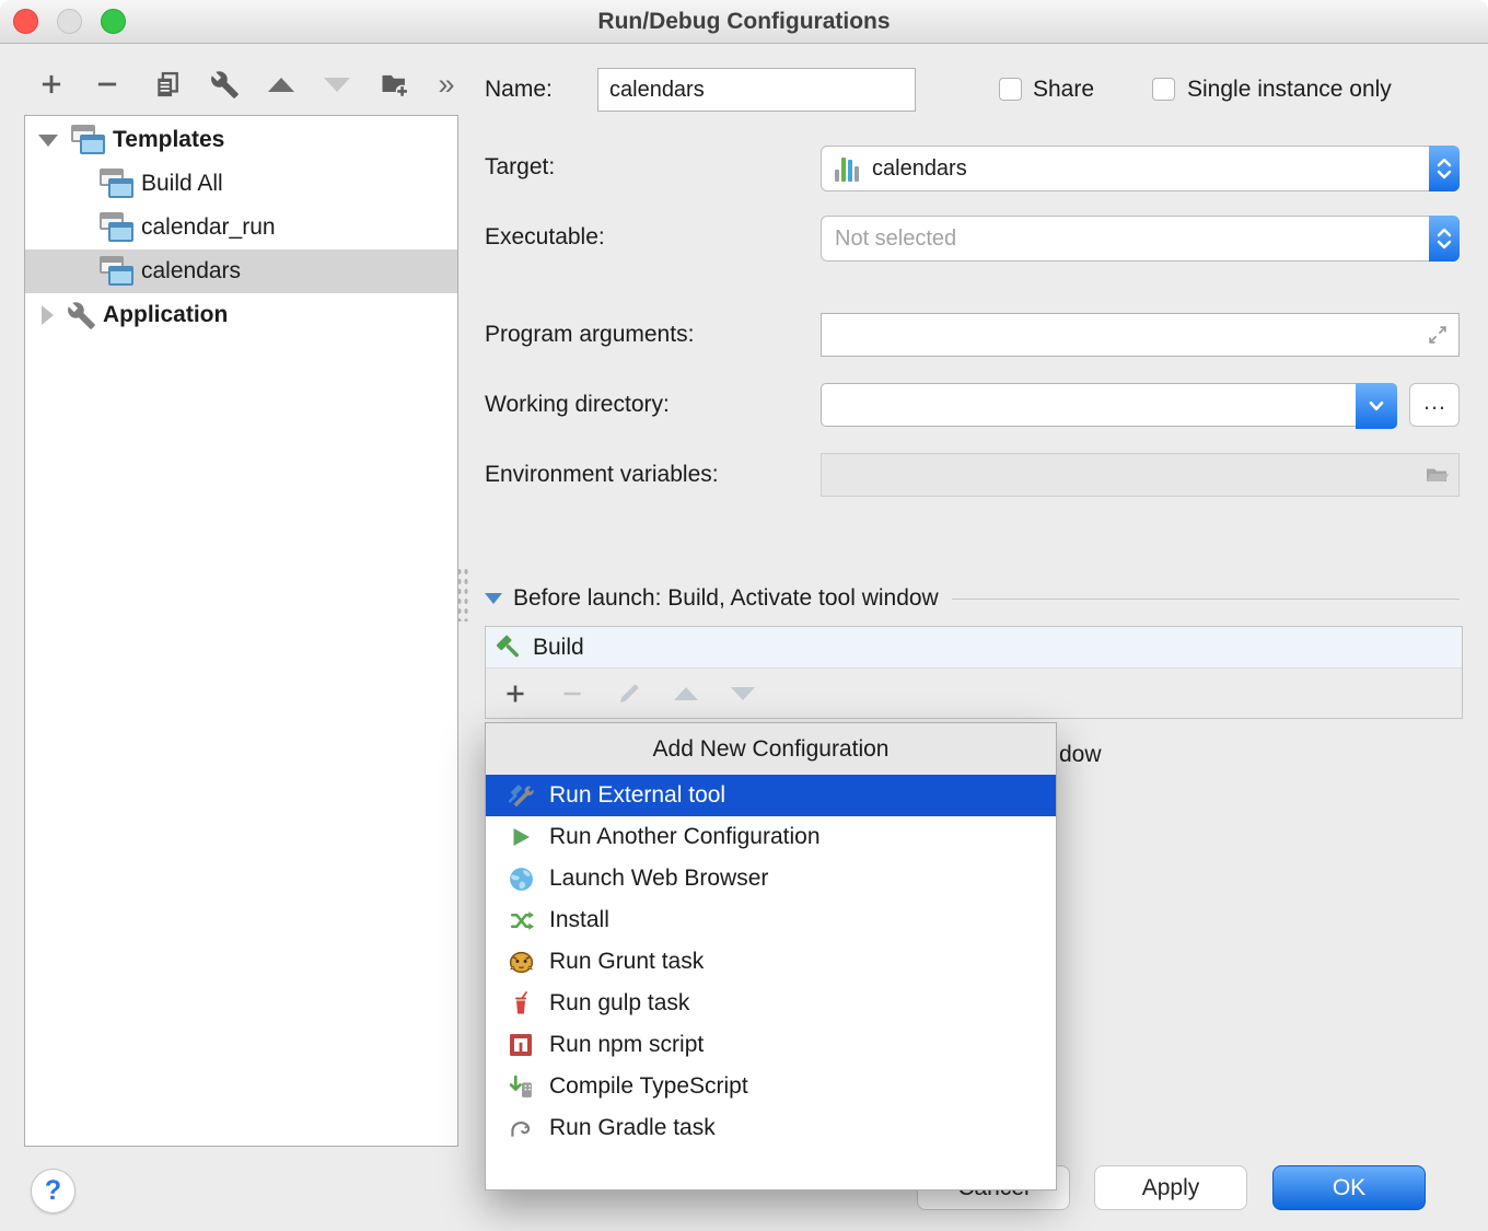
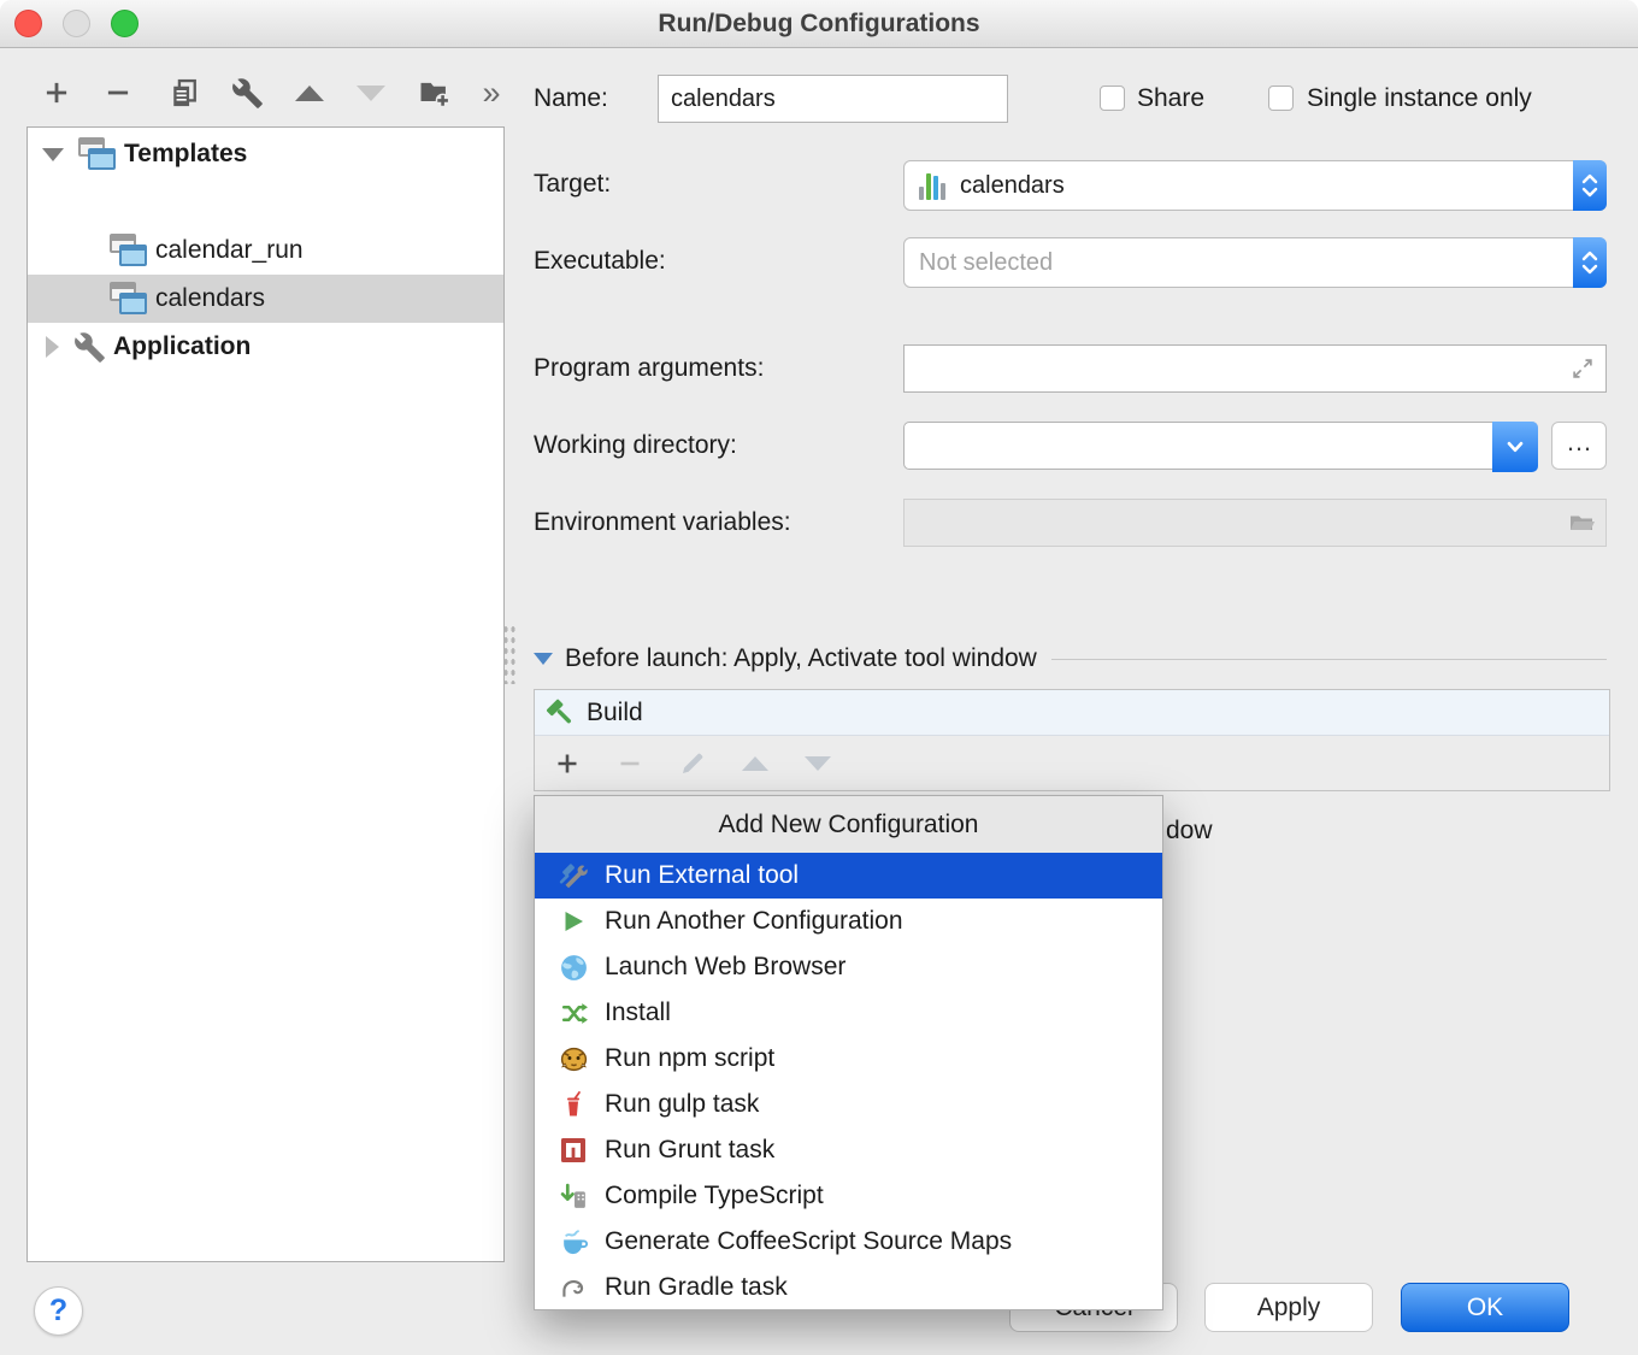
  Run/Debug Configurations
  »
  Templates
- Build All
  calendar_run
  calendars
  Application
  Name:
  calendars
  Share
  Single instance only
  Target:
  calendars
  Executable:
  Not selected
  Program arguments:
  Working directory:
  …
  Environment variables:
- Before launch: Build, Activate tool window
+ Before launch: Apply, Activate tool window
  Build
  dow
  ?
  Apply
  OK
  Add New Configuration
  Run External tool
  Run Another Configuration
  Launch Web Browser
  Install
- Run Grunt task
+ Run npm script
  Run gulp task
- Run npm script
+ Run Grunt task
  Compile TypeScript
+ Generate CoffeeScript Source Maps
  Run Gradle task
